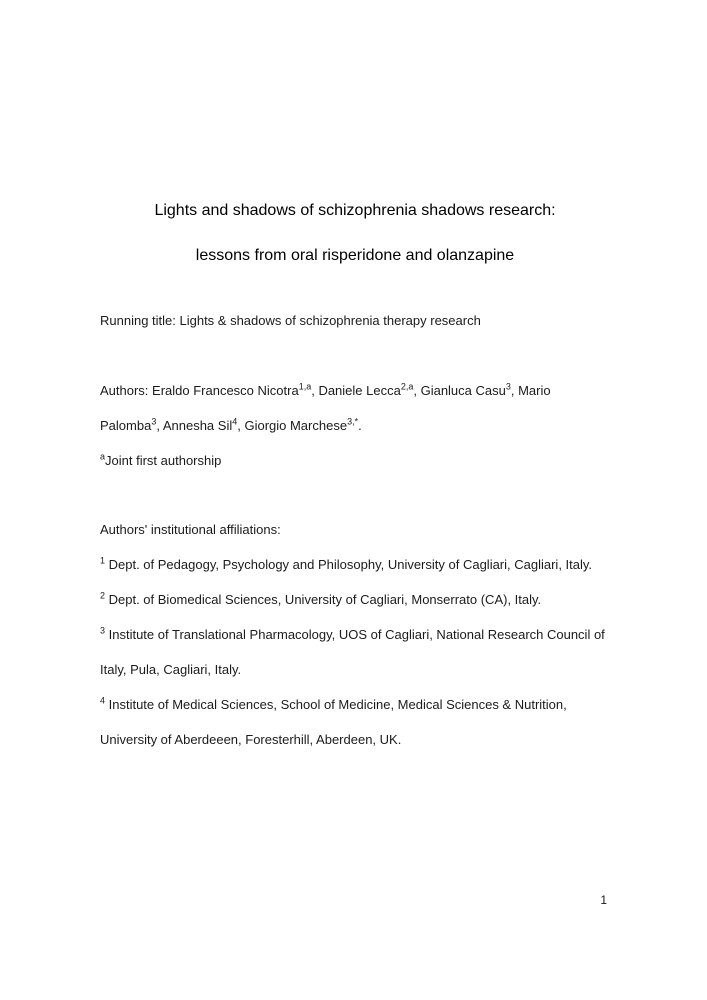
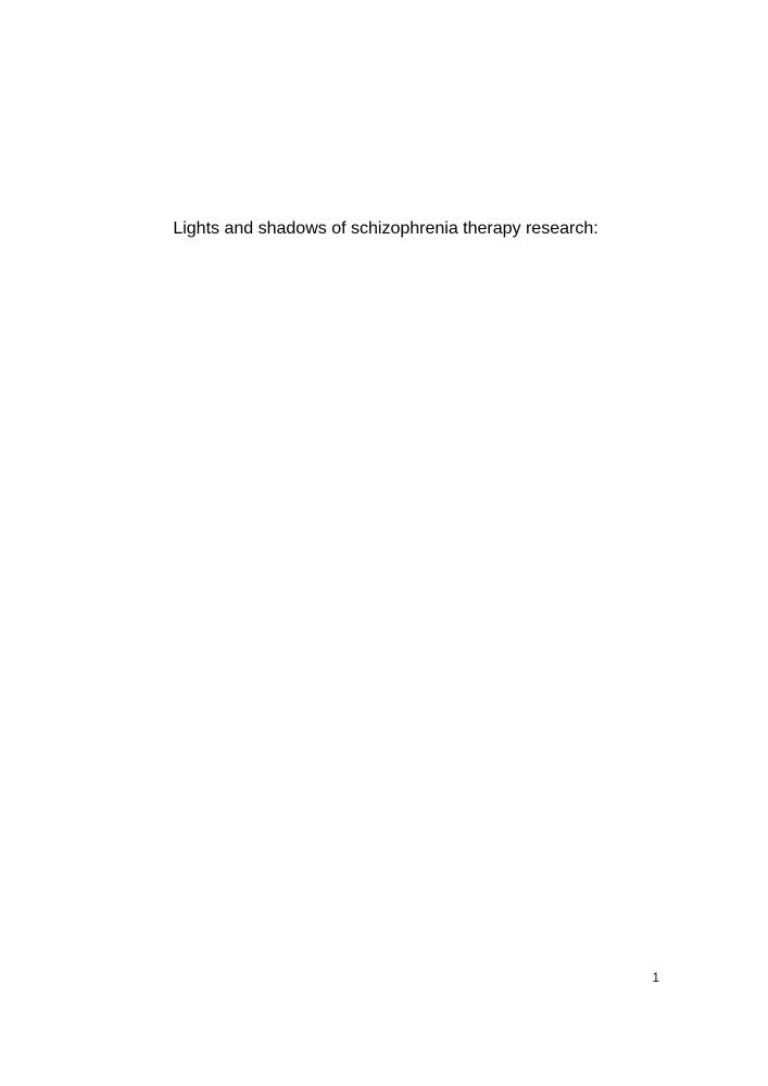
- Lights and shadows of schizophrenia shadows research:
+ Lights and shadows of schizophrenia therapy research:
- lessons from oral risperidone and olanzapine
- Running title: Lights & shadows of schizophrenia therapy research
- Authors: Eraldo Francesco Nicotra1,a, Daniele Lecca2,a, Gianluca Casu3, Mario Palomba3, Annesha Sil4, Giorgio Marchese3,*.
- aJoint first authorship
- Authors' institutional affiliations:
- 1 Dept. of Pedagogy, Psychology and Philosophy, University of Cagliari, Cagliari, Italy.
- 2 Dept. of Biomedical Sciences, University of Cagliari, Monserrato (CA), Italy.
- 3 Institute of Translational Pharmacology, UOS of Cagliari, National Research Council of Italy, Pula, Cagliari, Italy.
- 4 Institute of Medical Sciences, School of Medicine, Medical Sciences & Nutrition, University of Aberdeeen, Foresterhill, Aberdeen, UK.
  1
